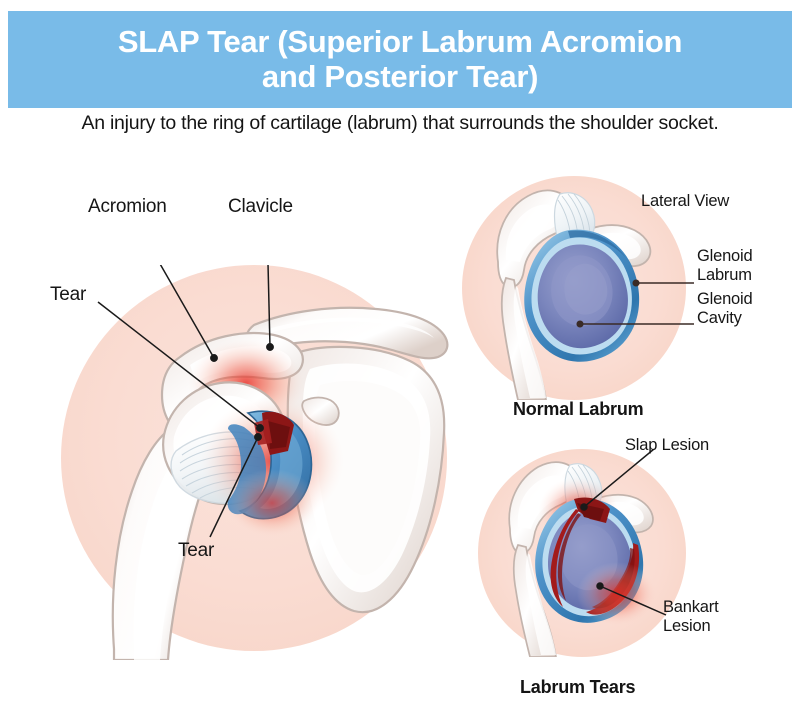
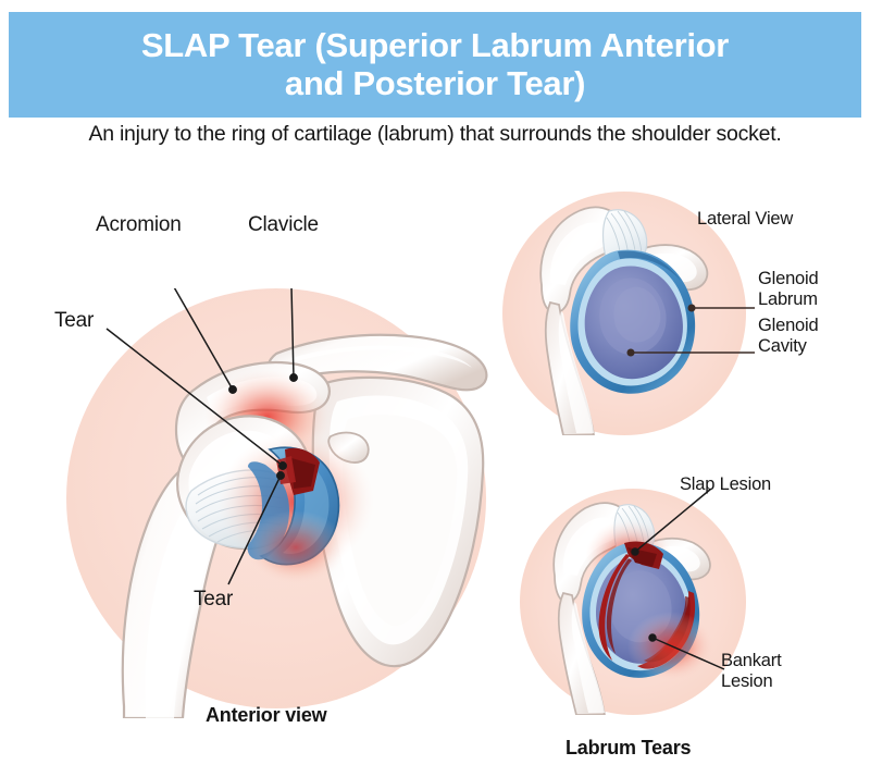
- SLAP Tear (Superior Labrum Acromion
+ SLAP Tear (Superior Labrum Anterior
  and Posterior Tear)
  An injury to the ring of cartilage (labrum) that surrounds the shoulder socket.
  Acromion
  Clavicle
  Tear
  Tear
+ Anterior view
  Lateral View
  Glenoid
  Labrum
  Glenoid
  Cavity
- Normal Labrum
  Slap Lesion
  Bankart
  Lesion
  Labrum Tears
